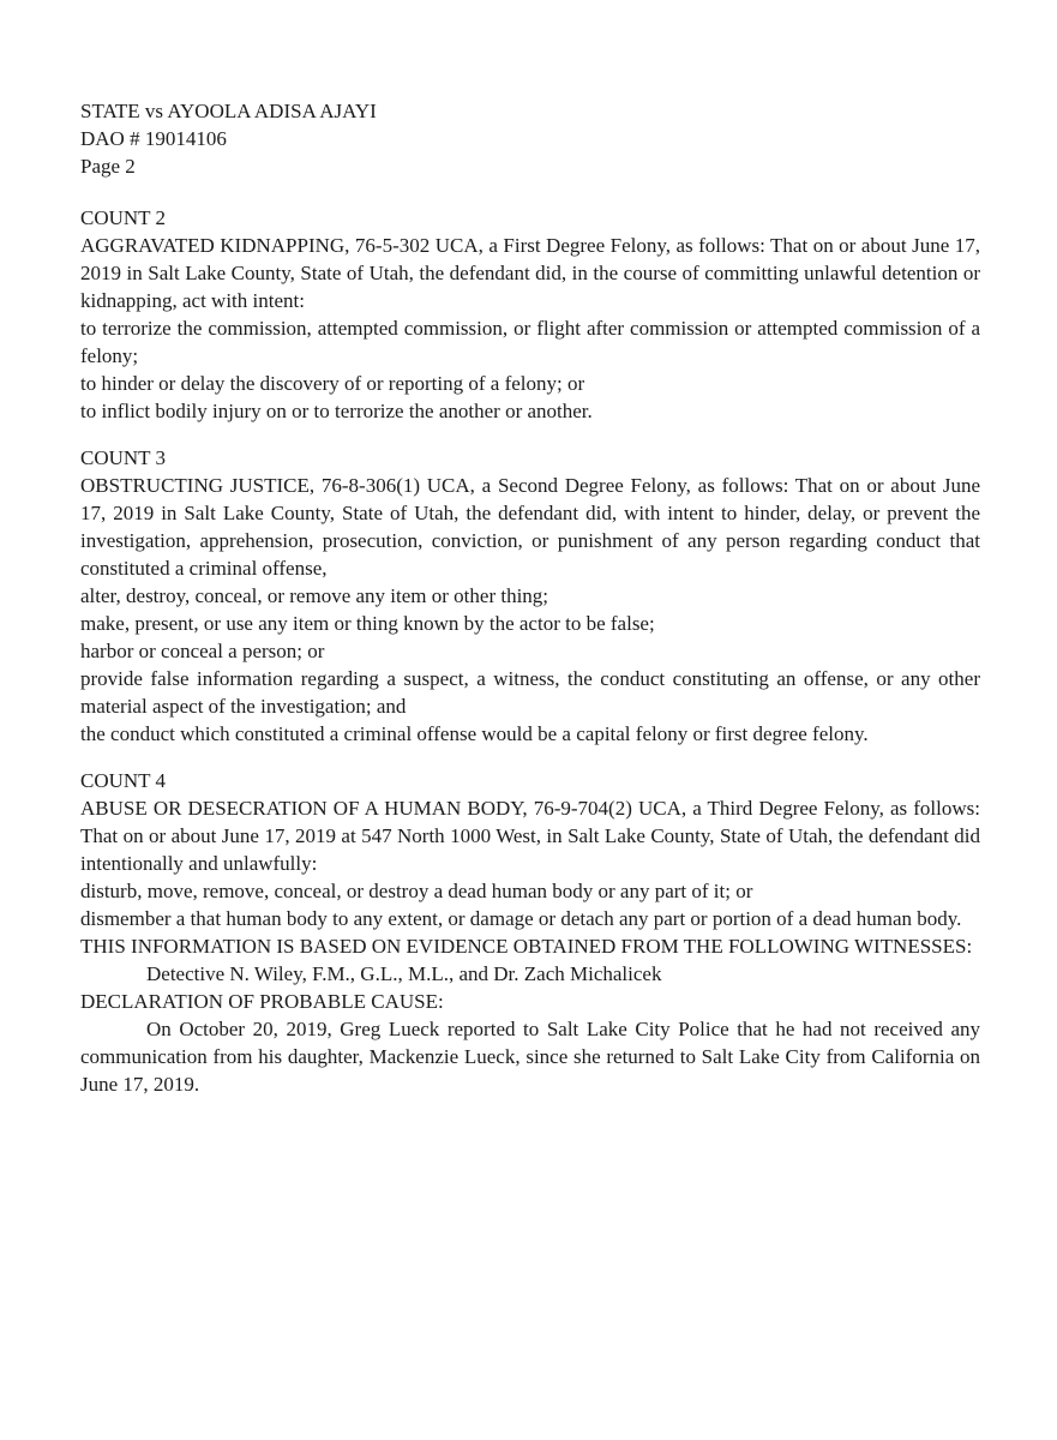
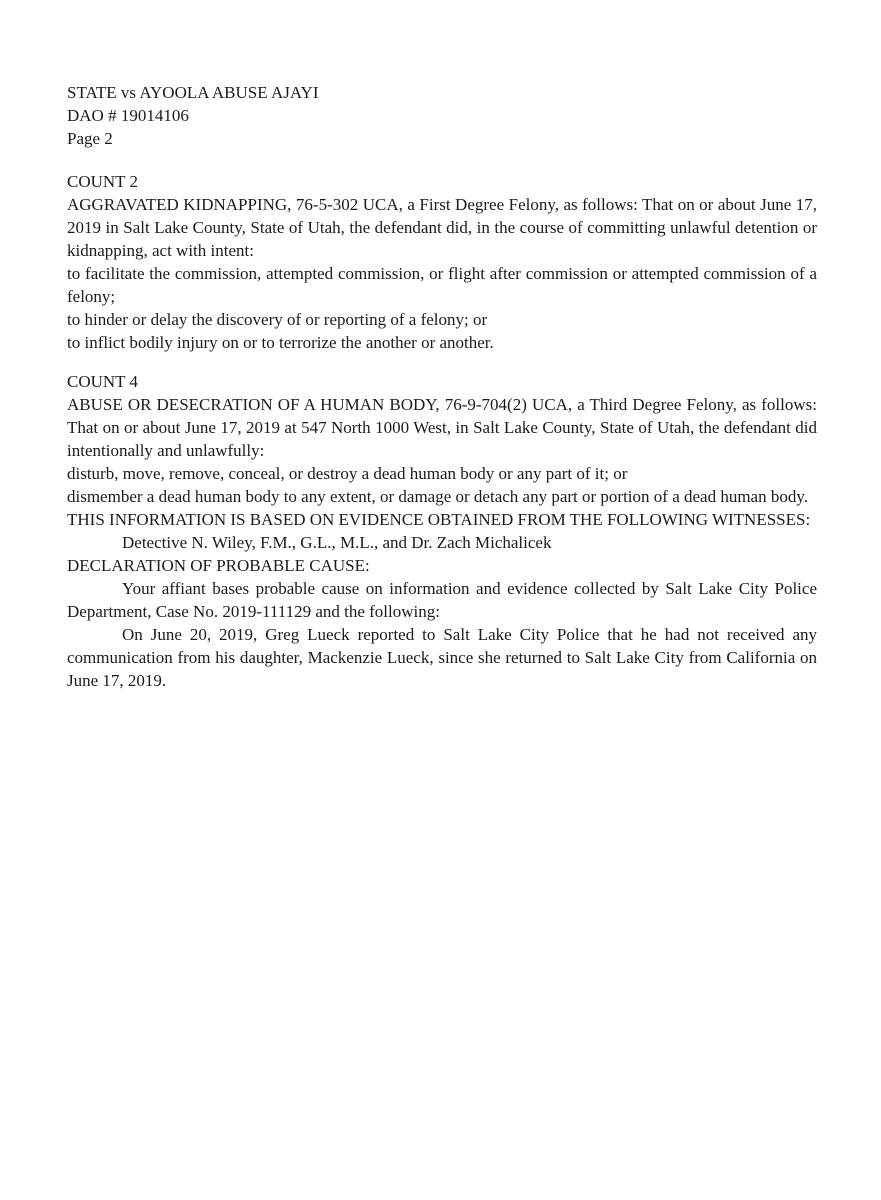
- STATE vs AYOOLA ADISA AJAYI
+ STATE vs AYOOLA ABUSE AJAYI
  DAO # 19014106
  Page 2
  COUNT 2
  AGGRAVATED KIDNAPPING, 76-5-302 UCA, a First Degree Felony, as follows: That on or about June 17, 2019 in Salt Lake County, State of Utah, the defendant did, in the course of committing unlawful detention or kidnapping, act with intent:
- to terrorize the commission, attempted commission, or flight after commission or attempted commission of a felony;
+ to facilitate the commission, attempted commission, or flight after commission or attempted commission of a felony;
  to hinder or delay the discovery of or reporting of a felony; or
  to inflict bodily injury on or to terrorize the another or another.
- COUNT 3
- OBSTRUCTING JUSTICE, 76-8-306(1) UCA, a Second Degree Felony, as follows: That on or about June 17, 2019 in Salt Lake County, State of Utah, the defendant did, with intent to hinder, delay, or prevent the investigation, apprehension, prosecution, conviction, or punishment of any person regarding conduct that constituted a criminal offense,
- alter, destroy, conceal, or remove any item or other thing;
- make, present, or use any item or thing known by the actor to be false;
- harbor or conceal a person; or
- provide false information regarding a suspect, a witness, the conduct constituting an offense, or any other material aspect of the investigation; and
- the conduct which constituted a criminal offense would be a capital felony or first degree felony.
  COUNT 4
  ABUSE OR DESECRATION OF A HUMAN BODY, 76-9-704(2) UCA, a Third Degree Felony, as follows: That on or about June 17, 2019 at 547 North 1000 West, in Salt Lake County, State of Utah, the defendant did intentionally and unlawfully:
  disturb, move, remove, conceal, or destroy a dead human body or any part of it; or
- dismember a that human body to any extent, or damage or detach any part or portion of a dead human body.
+ dismember a dead human body to any extent, or damage or detach any part or portion of a dead human body.
  THIS INFORMATION IS BASED ON EVIDENCE OBTAINED FROM THE FOLLOWING WITNESSES:
  Detective N. Wiley, F.M., G.L., M.L., and Dr. Zach Michalicek
  DECLARATION OF PROBABLE CAUSE:
+ Your affiant bases probable cause on information and evidence collected by Salt Lake City Police Department, Case No. 2019-111129 and the following:
- On October 20, 2019, Greg Lueck reported to Salt Lake City Police that he had not received any communication from his daughter, Mackenzie Lueck, since she returned to Salt Lake City from California on June 17, 2019.
+ On June 20, 2019, Greg Lueck reported to Salt Lake City Police that he had not received any communication from his daughter, Mackenzie Lueck, since she returned to Salt Lake City from California on June 17, 2019.
